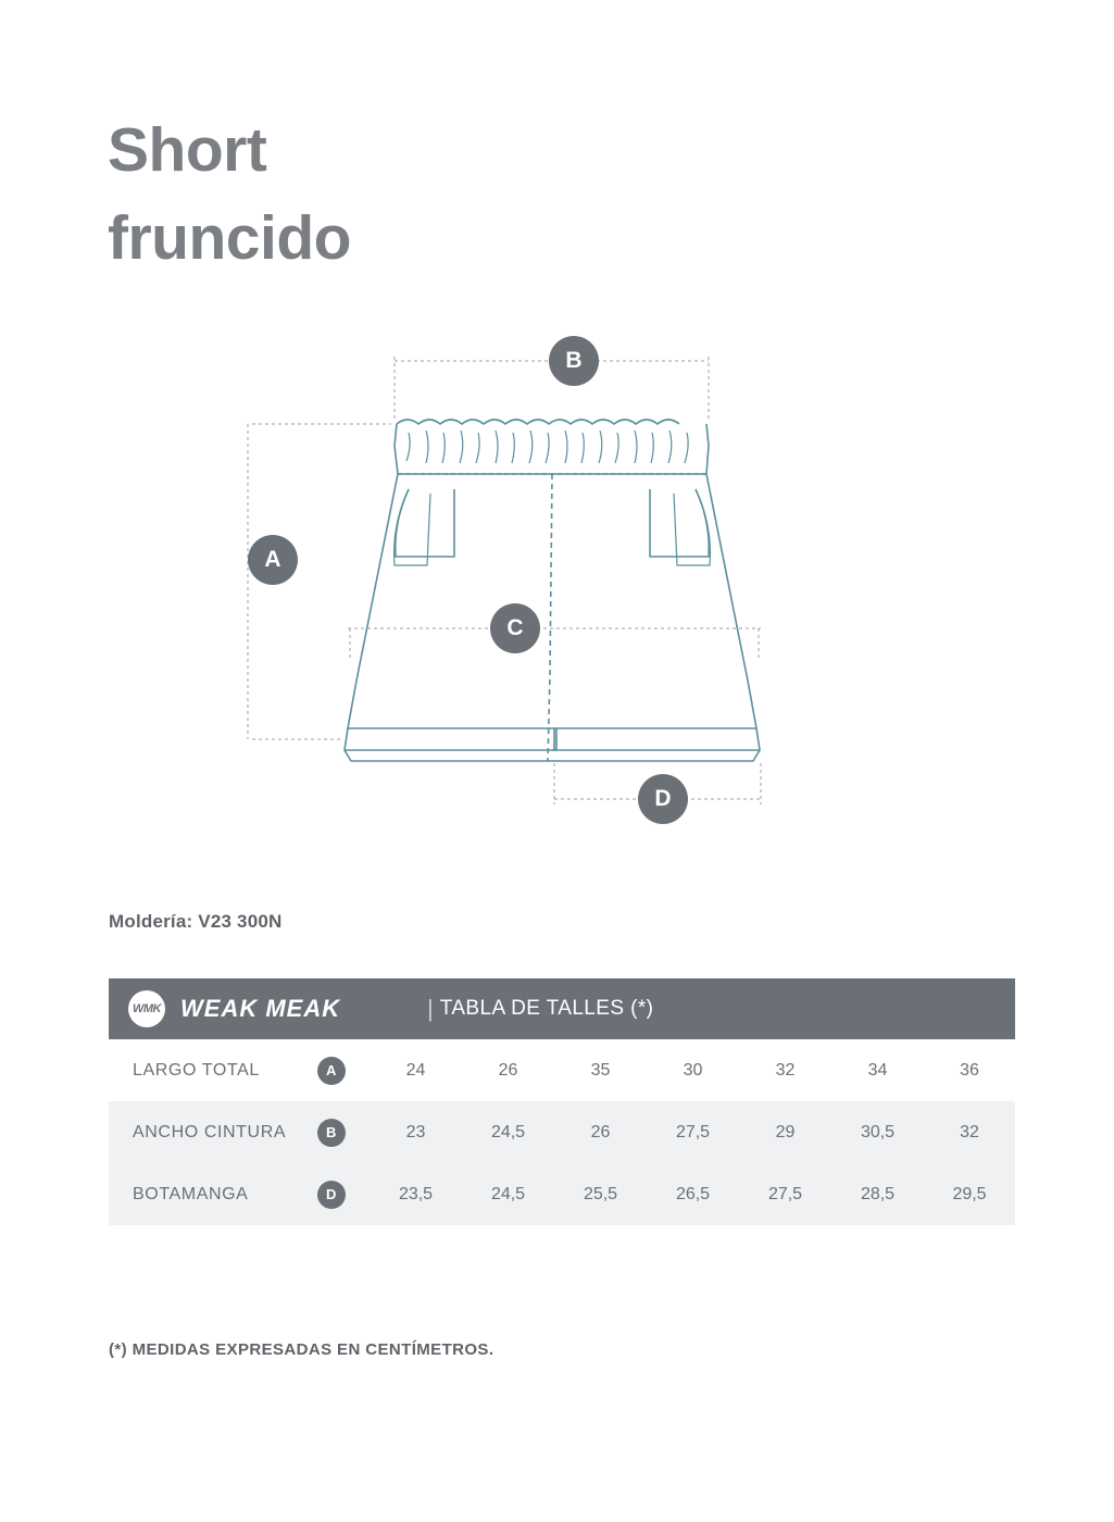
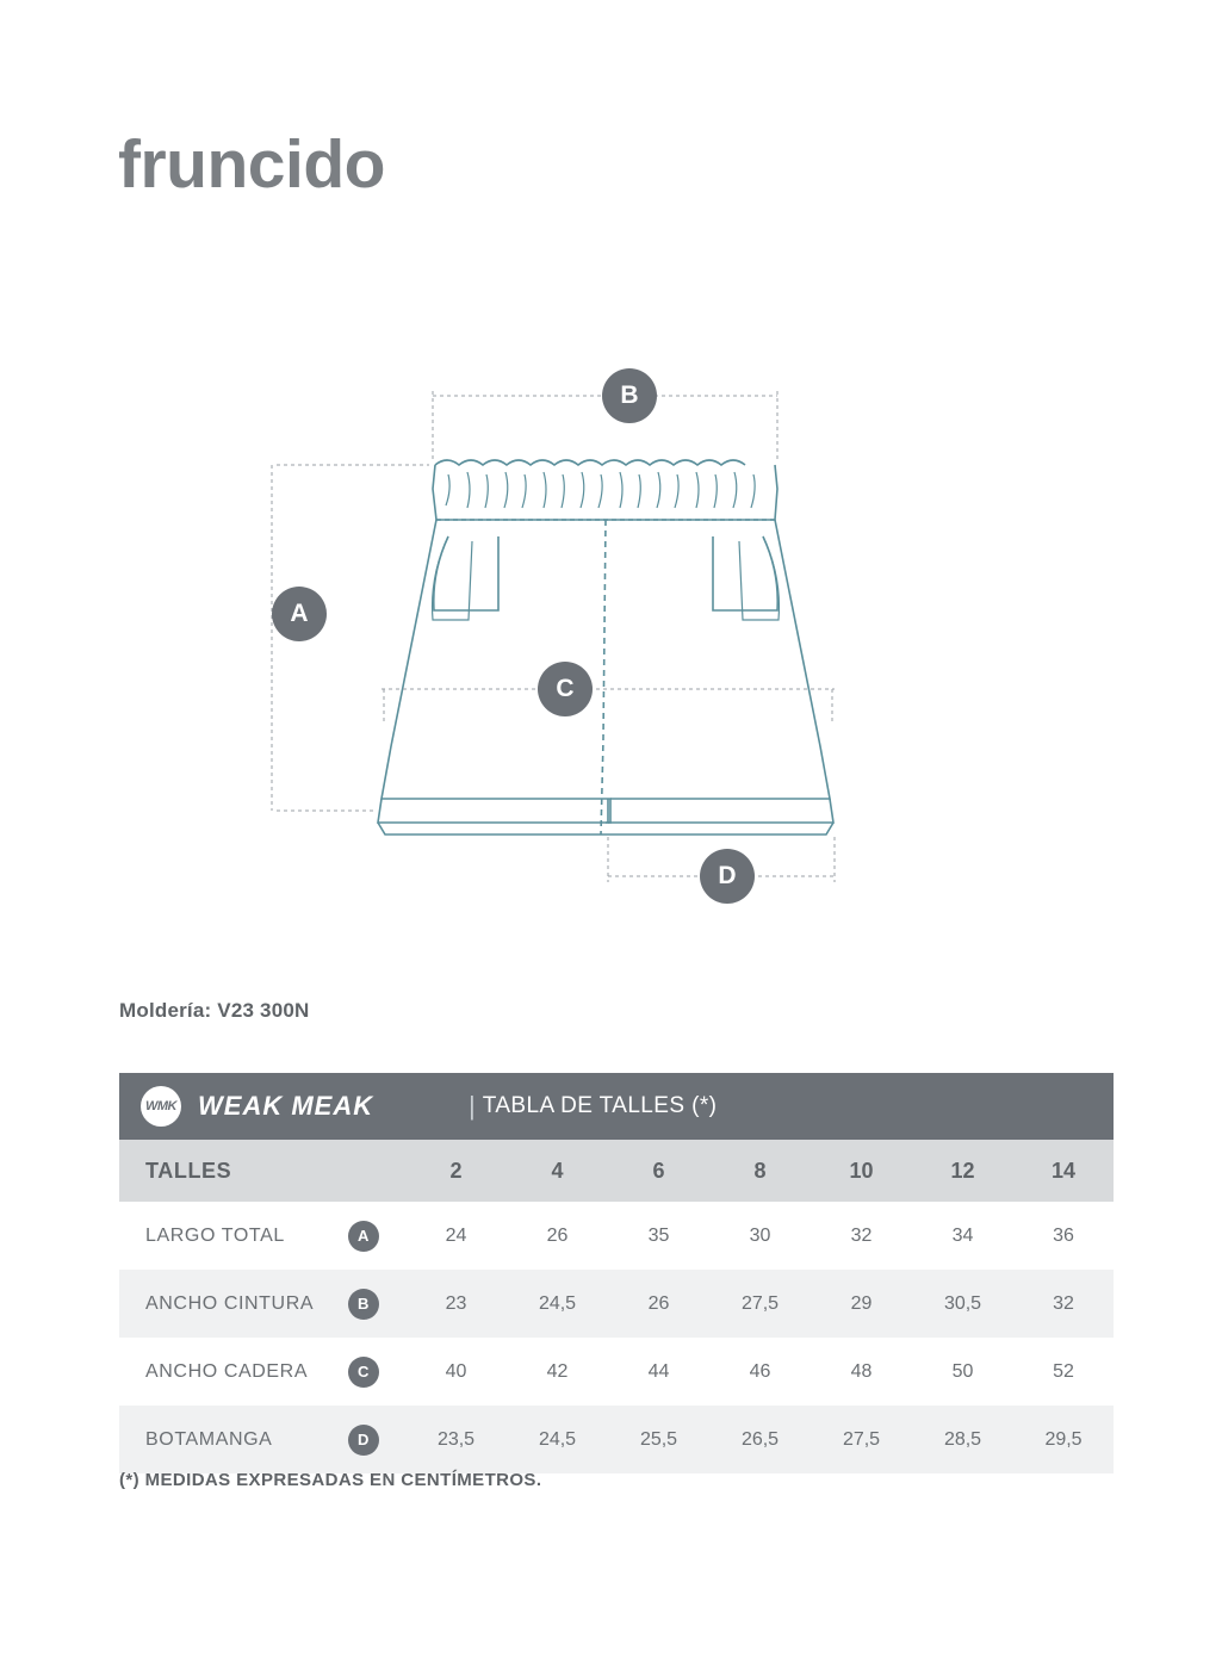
- Short
  fruncido
  A
  B
  C
  D
  Moldería: V23 300N
  WMK WEAK MEAK	| TABLA DE TALLES (*)
+ TALLES	2	4	6	8	10	12	14
  LARGO TOTAL A	24	26	35	30	32	34	36
  ANCHO CINTURA B	23	24,5	26	27,5	29	30,5	32
+ ANCHO CADERA C	40	42	44	46	48	50	52
  BOTAMANGA D	23,5	24,5	25,5	26,5	27,5	28,5	29,5
  (*) MEDIDAS EXPRESADAS EN CENTÍMETROS.
